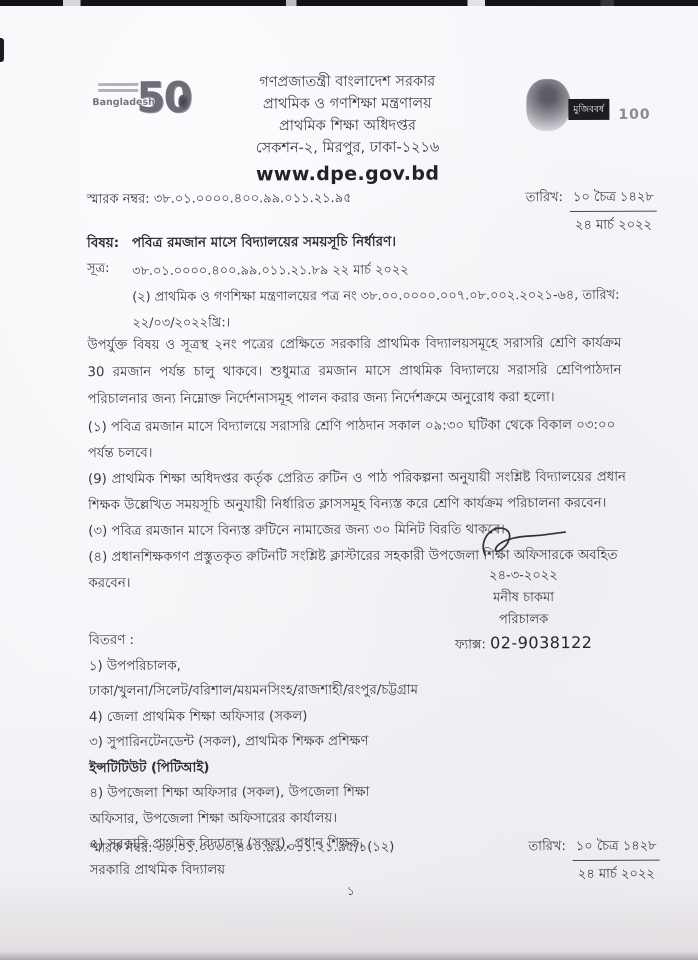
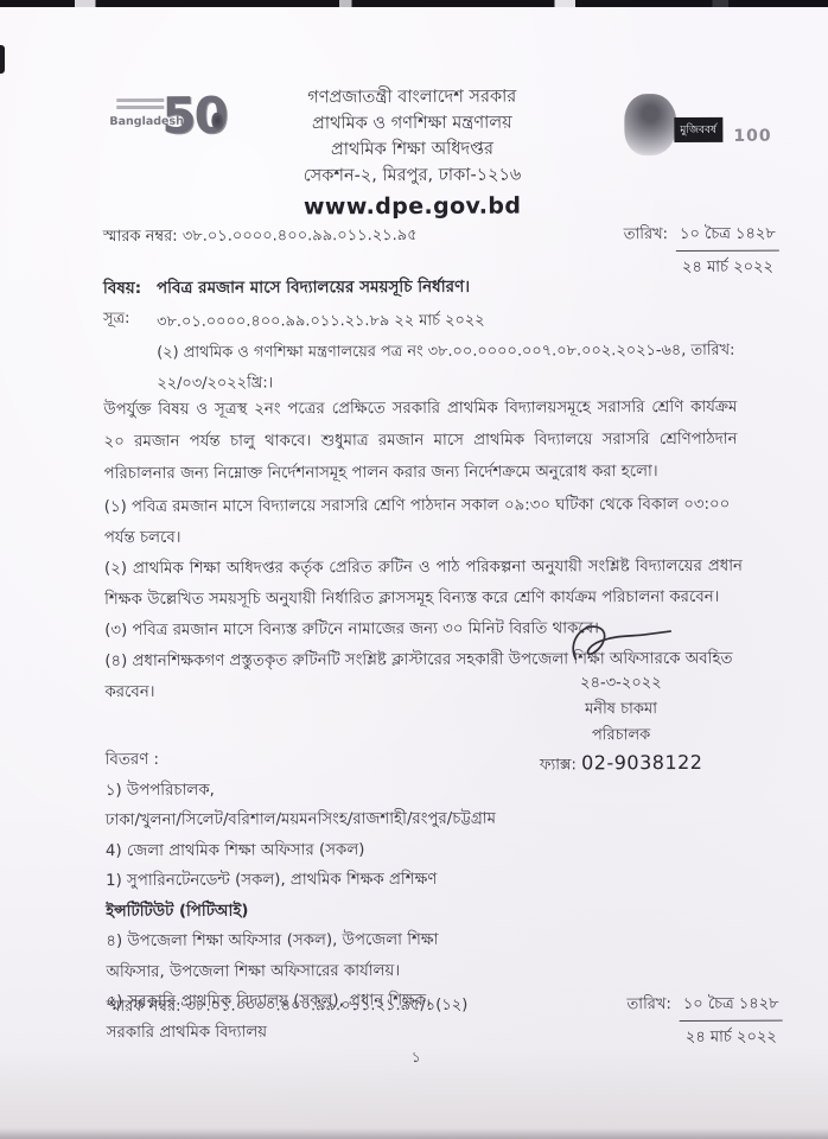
  Bangladesh
  50
  মুজিববর্ষ
  100
  গণপ্রজাতন্ত্রী বাংলাদেশ সরকার
  প্রাথমিক ও গণশিক্ষা মন্ত্রণালয়
  প্রাথমিক শিক্ষা অধিদপ্তর
  সেকশন-২, মিরপুর, ঢাকা-১২১৬
  www.dpe.gov.bd
  স্মারক নম্বর: ৩৮.০১.০০০০.৪০০.৯৯.০১১.২১.৯৫
  তারিখ:
  ১০ চৈত্র ১৪২৮
  ২৪ মার্চ ২০২২
  বিষয়:
  পবিত্র রমজান মাসে বিদ্যালয়ের সময়সূচি নির্ধারণ।
  সূত্র:
  ৩৮.০১.০০০০.৪০০.৯৯.০১১.২১.৮৯ ২২ মার্চ ২০২২
  (২) প্রাথমিক ও গণশিক্ষা মন্ত্রণালয়ের পত্র নং ৩৮.০০.০০০০.০০৭.০৮.০০২.২০২১-৬৪, তারিখ:
  ২২/০৩/২০২২খ্রি:।
- উপর্যুক্ত বিষয় ও সূত্রস্থ ২নং পত্রের প্রেক্ষিতে সরকারি প্রাথমিক বিদ্যালয়সমূহে সরাসরি শ্রেণি কার্যক্রম 30 রমজান পর্যন্ত চালু থাকবে। শুধুমাত্র রমজান মাসে প্রাথমিক বিদ্যালয়ে সরাসরি শ্রেণিপাঠদান পরিচালনার জন্য নিম্নোক্ত নির্দেশনাসমূহ পালন করার জন্য নির্দেশক্রমে অনুরোধ করা হলো।
+ উপর্যুক্ত বিষয় ও সূত্রস্থ ২নং পত্রের প্রেক্ষিতে সরকারি প্রাথমিক বিদ্যালয়সমূহে সরাসরি শ্রেণি কার্যক্রম ২০ রমজান পর্যন্ত চালু থাকবে। শুধুমাত্র রমজান মাসে প্রাথমিক বিদ্যালয়ে সরাসরি শ্রেণিপাঠদান পরিচালনার জন্য নিম্নোক্ত নির্দেশনাসমূহ পালন করার জন্য নির্দেশক্রমে অনুরোধ করা হলো।
  (১) পবিত্র রমজান মাসে বিদ্যালয়ে সরাসরি শ্রেণি পাঠদান সকাল ০৯:৩০ ঘটিকা থেকে বিকাল ০৩:০০ পর্যন্ত চলবে।
- (9) প্রাথমিক শিক্ষা অধিদপ্তর কর্তৃক প্রেরিত রুটিন ও পাঠ পরিকল্পনা অনুযায়ী সংশ্লিষ্ট বিদ্যালয়ের প্রধান শিক্ষক উল্লেখিত সময়সূচি অনুযায়ী নির্ধারিত ক্লাসসমূহ বিন্যস্ত করে শ্রেণি কার্যক্রম পরিচালনা করবেন।
+ (২) প্রাথমিক শিক্ষা অধিদপ্তর কর্তৃক প্রেরিত রুটিন ও পাঠ পরিকল্পনা অনুযায়ী সংশ্লিষ্ট বিদ্যালয়ের প্রধান শিক্ষক উল্লেখিত সময়সূচি অনুযায়ী নির্ধারিত ক্লাসসমূহ বিন্যস্ত করে শ্রেণি কার্যক্রম পরিচালনা করবেন।
  (৩) পবিত্র রমজান মাসে বিন্যস্ত রুটিনে নামাজের জন্য ৩০ মিনিট বিরতি থাক।
  (৪) প্রধানশিক্ষকগণ প্রস্তুতকৃত রুটিনটি সংশ্লিষ্ট ক্লাস্টারের সহকারী উপজেলা শিক্ষা অফিসারকে অবহিত করবেন।
  ২৪-৩-২০২২
  মনীষ চাকমা
  পরিচালক
  ফ্যাক্স: 02-9038122
  বিতরণ :
  ১) উপপরিচালক,
  ঢাকা/খুলনা/সিলেট/বরিশাল/ময়মনসিংহ/রাজশাহী/রংপুর/চট্টগ্রাম
  4) জেলা প্রাথমিক শিক্ষা অফিসার (সকল)
- ৩) সুপারিনটেনডেন্ট (সকল), প্রাথমিক শিক্ষক প্রশিক্ষণ
+ 1) সুপারিনটেনডেন্ট (সকল), প্রাথমিক শিক্ষক প্রশিক্ষণ
  ইন্সটিটিউট (পিটিআই)
  ৪) উপজেলা শিক্ষা অফিসার (সকল), উপজেলা শিক্ষা
  অফিসার, উপজেলা শিক্ষা অফিসারের কার্যালয়।
  ৫) সরকারি প্রাথমিক বিদ্যালয় (সকল), প্রধান শিক্ষক,
  সরকারি প্রাথমিক বিদ্যালয়
  স্মারক নম্বর: ৩৮.০১.০০০০.৪০০.৯৯.০১১.২১.৯৫/১(১২)
  তারিখ:
  ১০ চৈত্র ১৪২৮
  ২৪ মার্চ ২০২২
  ১
